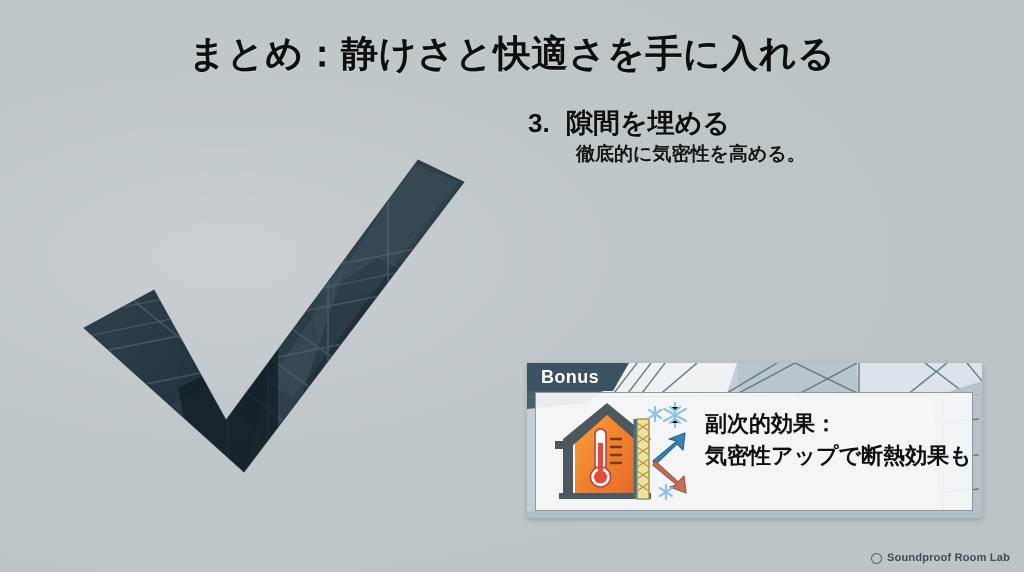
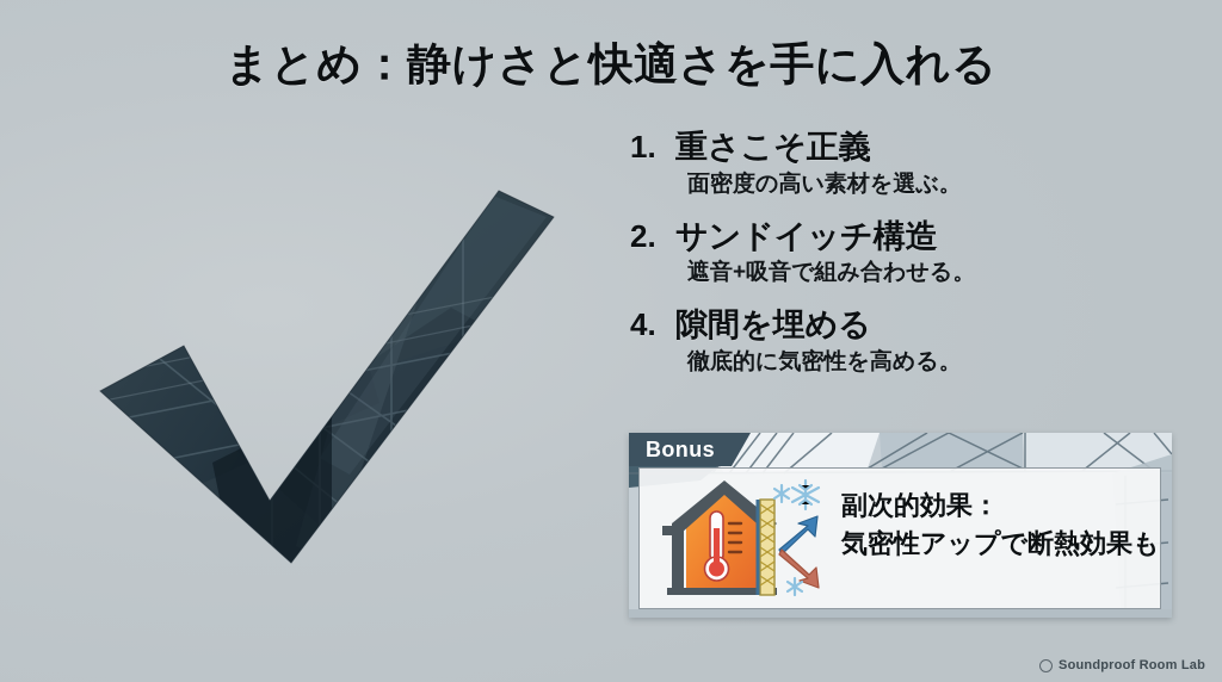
  まとめ：静けさと快適さを手に入れる
+ 1.
+ 重さこそ正義
+ 面密度の高い素材を選ぶ。
+ 2.
+ サンドイッチ構造
+ 遮音+吸音で組み合わせる。
- 3.
+ 4.
  隙間を埋める
  徹底的に気密性を高める。
  Bonus
  副次的効果：
  気密性アップで断熱効果も
  Soundproof Room Lab
